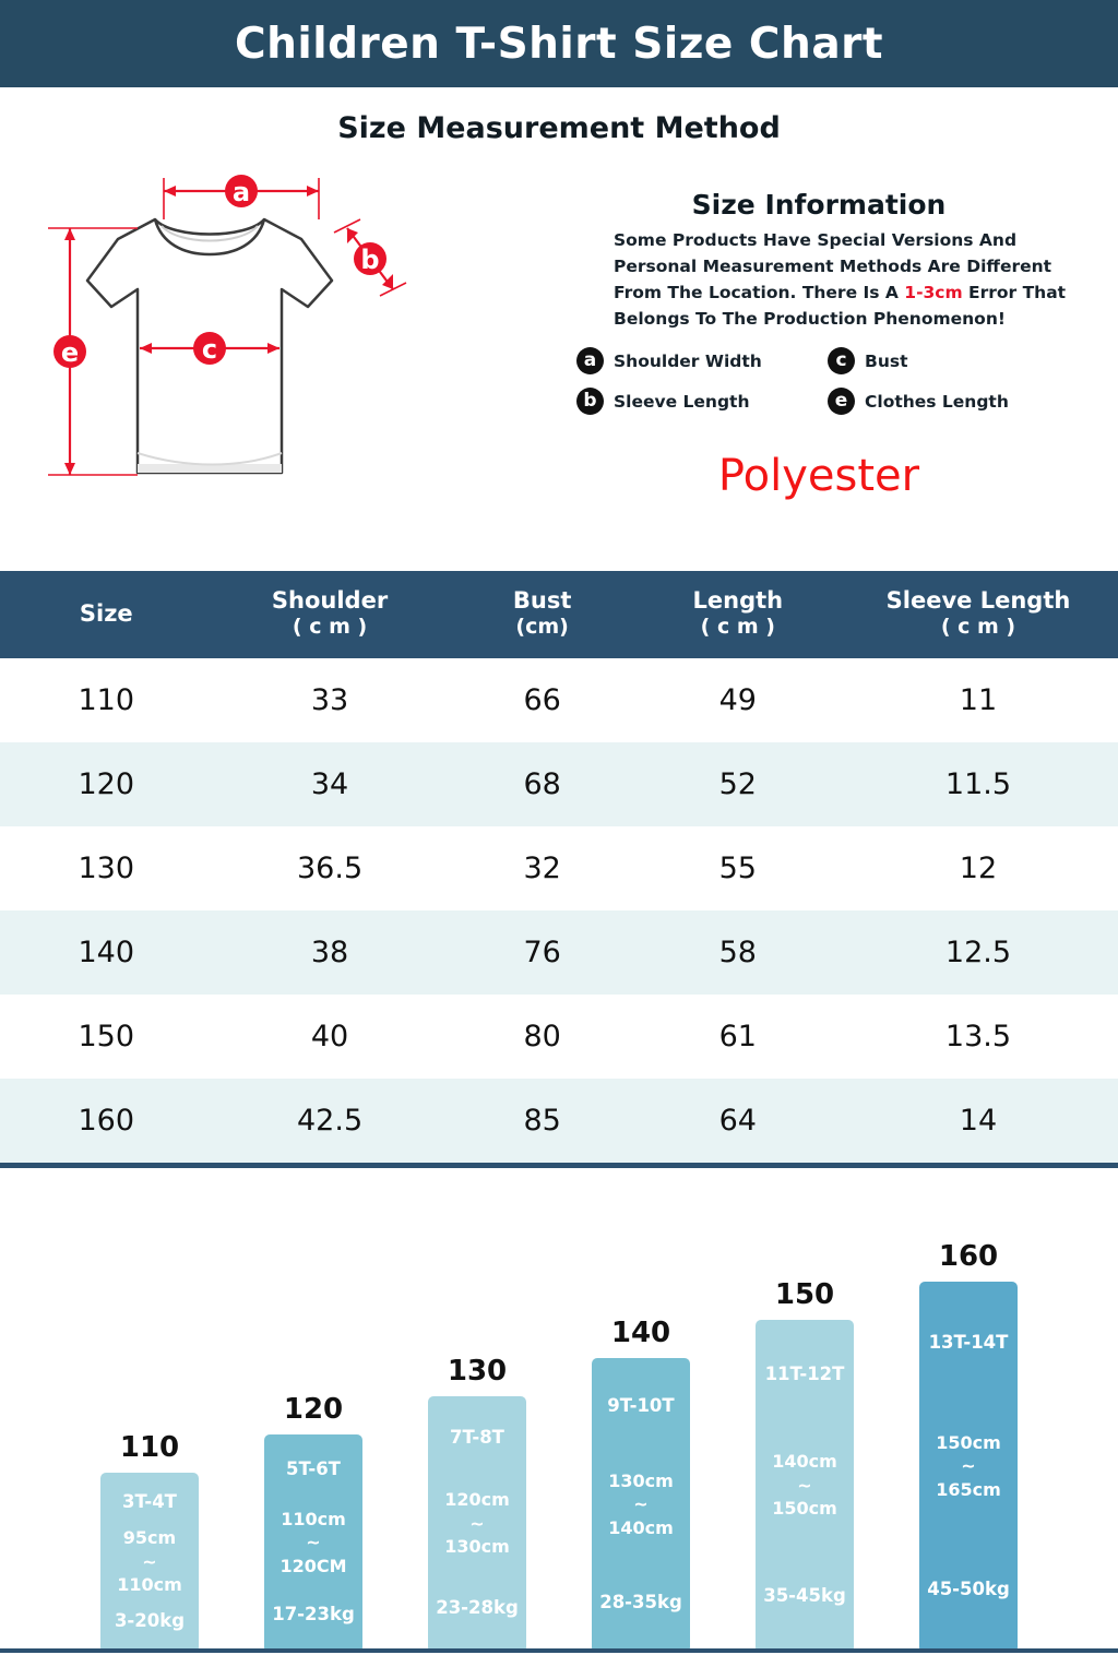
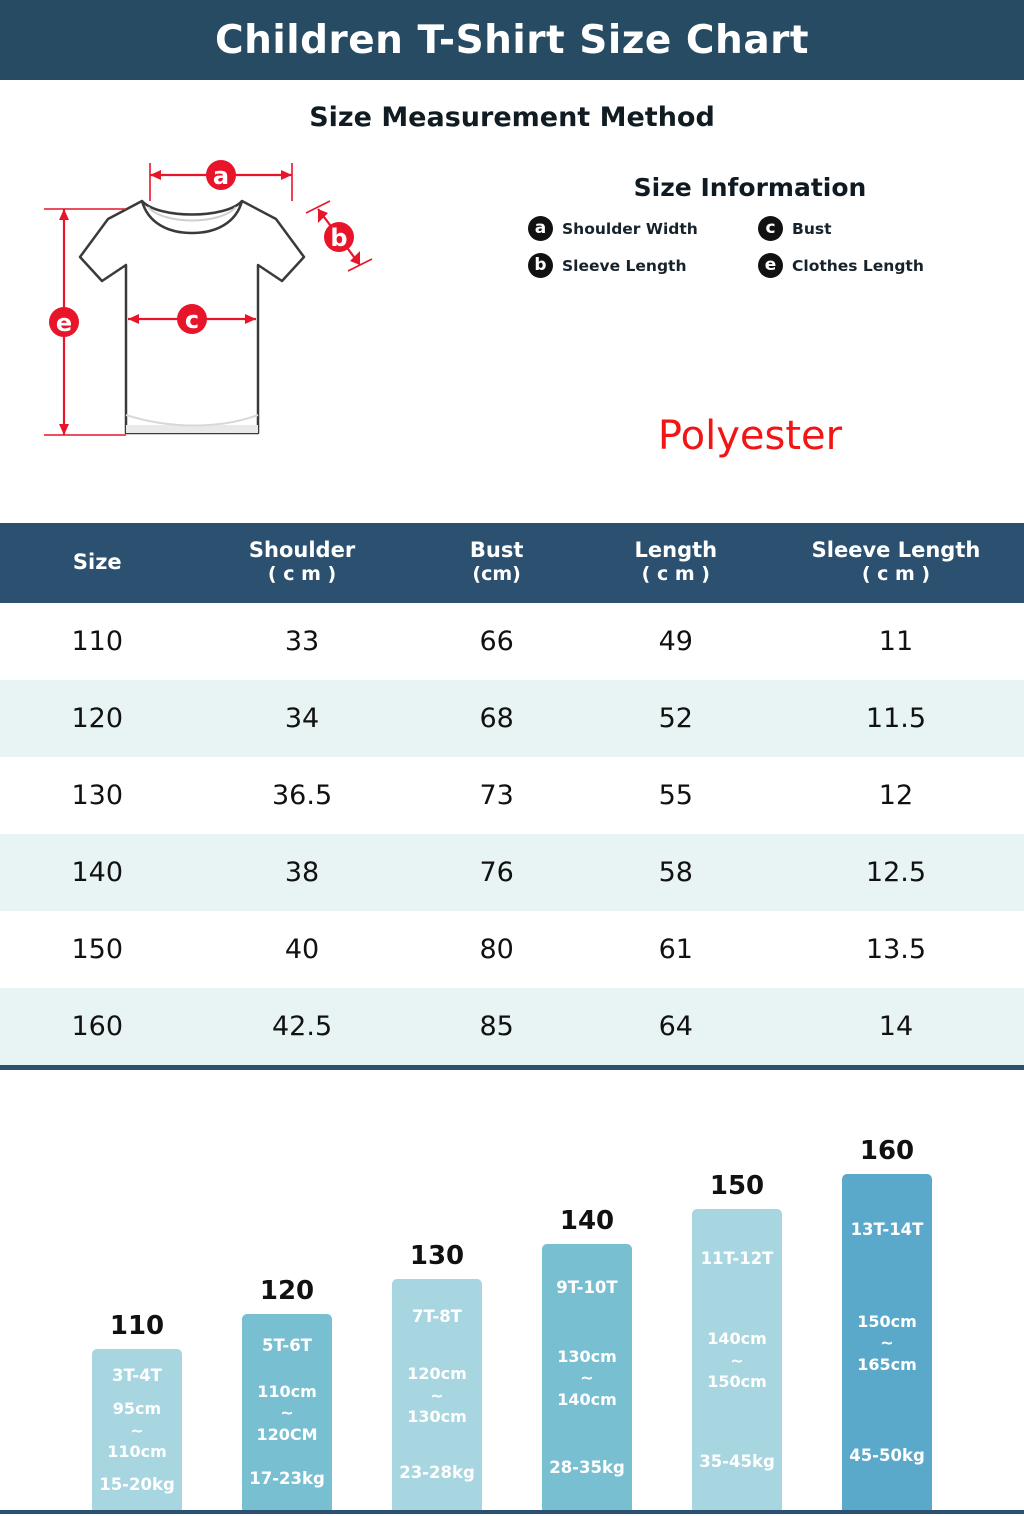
  Children T-Shirt Size Chart
  Size Measurement Method
  a
  b
  c
  e
  Size Information
- Some Products Have Special Versions And
- Personal Measurement Methods Are Different
- From The Location. There Is A 1-3cm Error That
- Belongs To The Production Phenomenon!
  a
  Shoulder Width
  c
  Bust
  b
  Sleeve Length
  e
  Clothes Length
  Polyester
  Size	Shoulder ( c m )	Bust (cm)	Length ( c m )	Sleeve Length ( c m )
  110	33	66	49	11
  120	34	68	52	11.5
- 130	36.5	32	55	12
+ 130	36.5	73	55	12
  140	38	76	58	12.5
  150	40	80	61	13.5
  160	42.5	85	64	14
  110
  3T-4T
  95cm
  ~
  110cm
- 3-20kg
+ 15-20kg
  120
  5T-6T
  110cm
  ~
  120CM
  17-23kg
  130
  7T-8T
  120cm
  ~
  130cm
  23-28kg
  140
  9T-10T
  130cm
  ~
  140cm
  28-35kg
  150
  11T-12T
  140cm
  ~
  150cm
  35-45kg
  160
  13T-14T
  150cm
  ~
  165cm
  45-50kg
